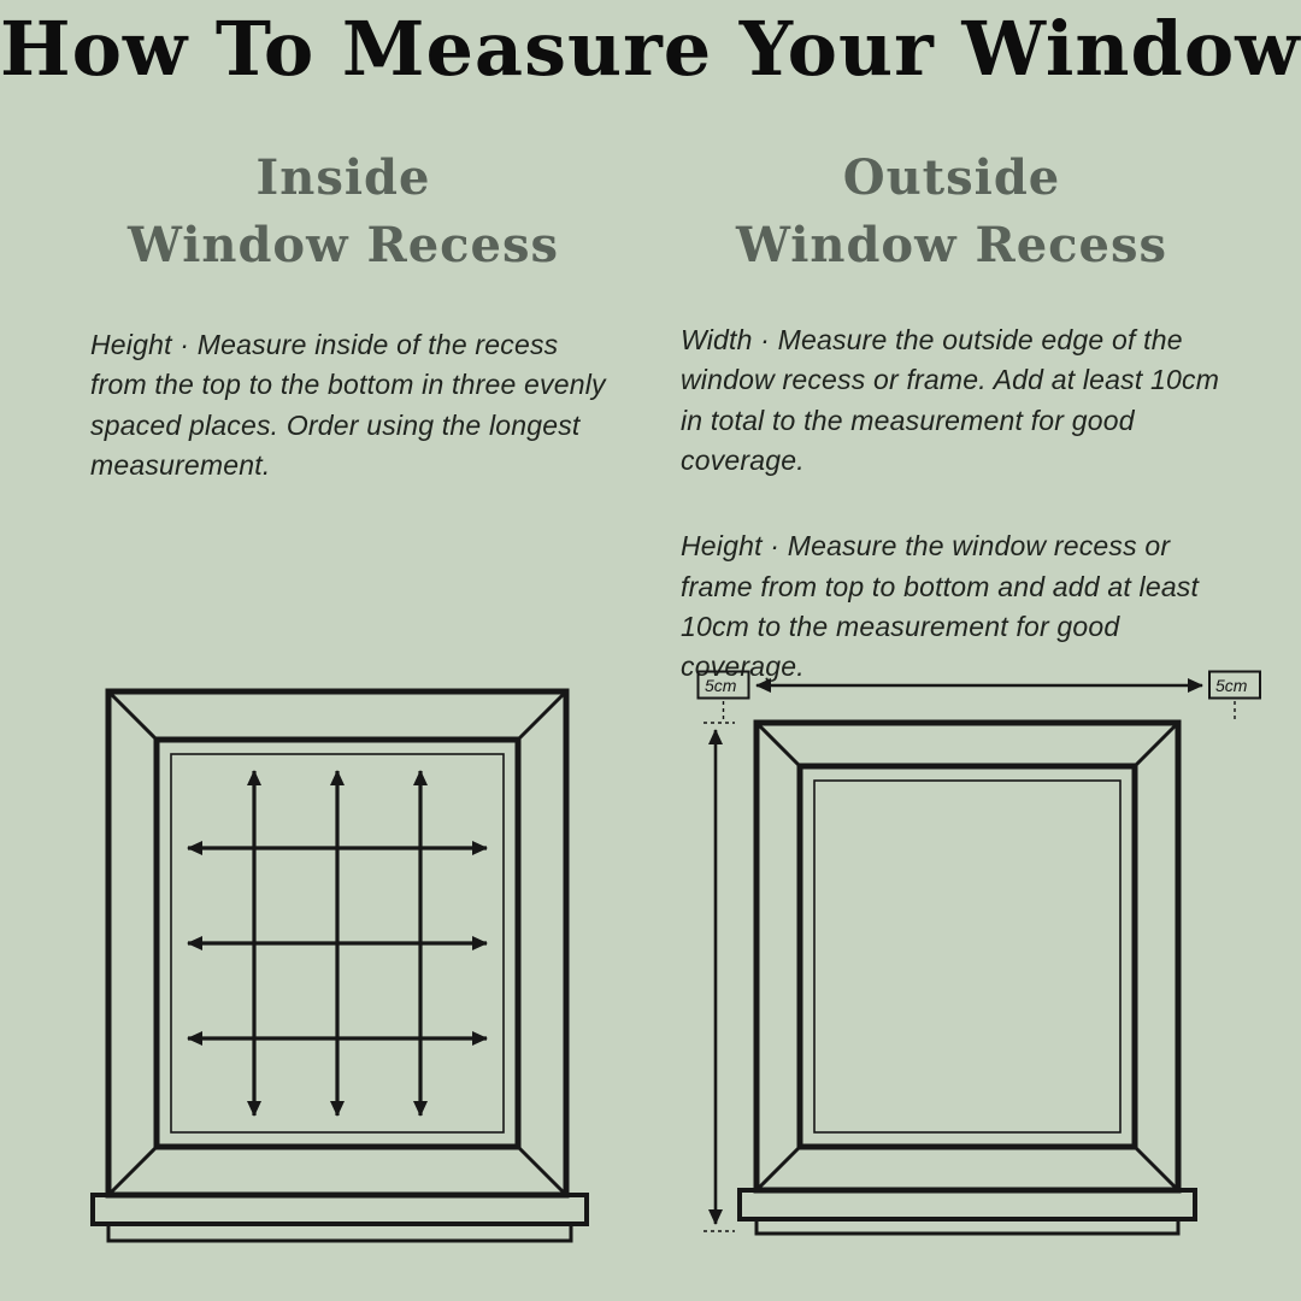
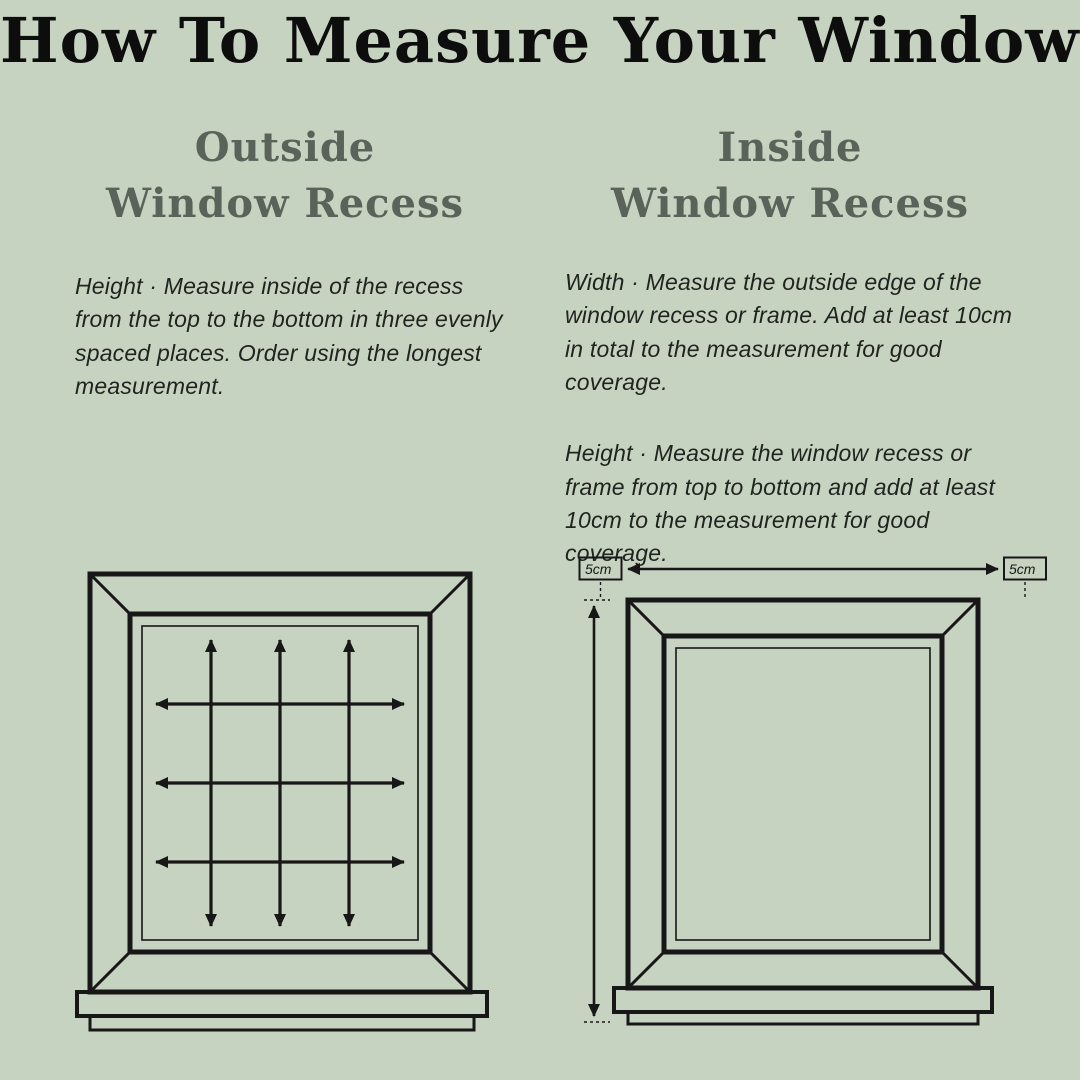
  How To Measure Your Window
- Inside
+ Outside
  Window Recess
  Height · Measure inside of the recess from the top to the bottom in three evenly spaced places. Order using the longest measurement.
- Outside
+ Inside
  Window Recess
  Width · Measure the outside edge of the window recess or frame. Add at least 10cm in total to the measurement for good coverage.
  Height · Measure the window recess or frame from top to bottom and add at least 10cm to the measurement for good coverage.
  5cm
  5cm
